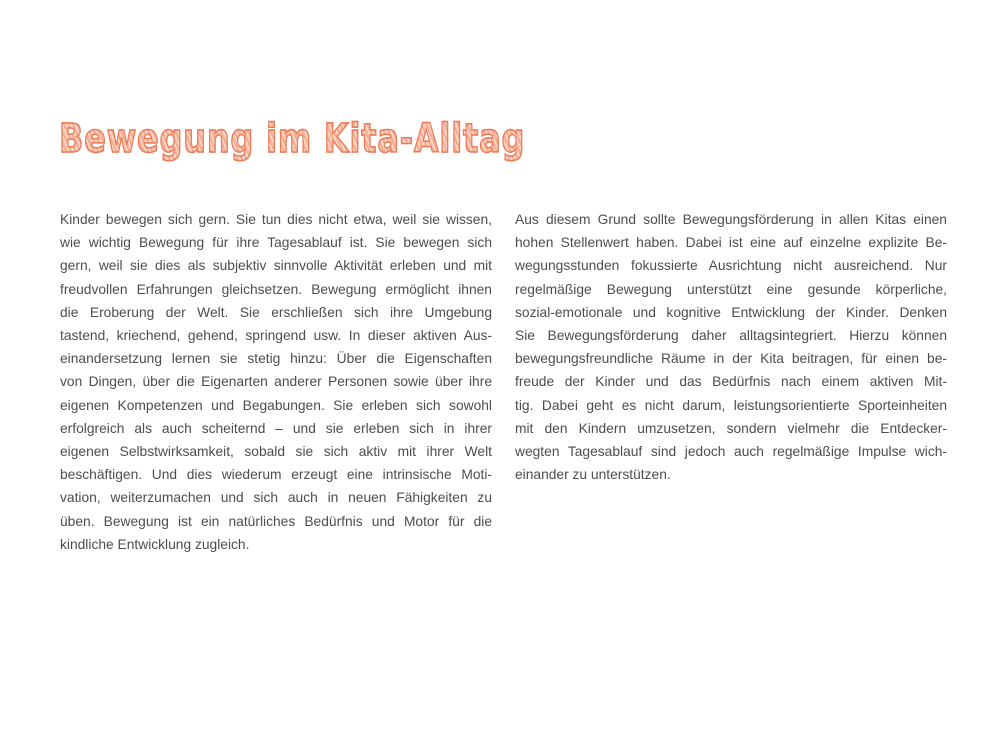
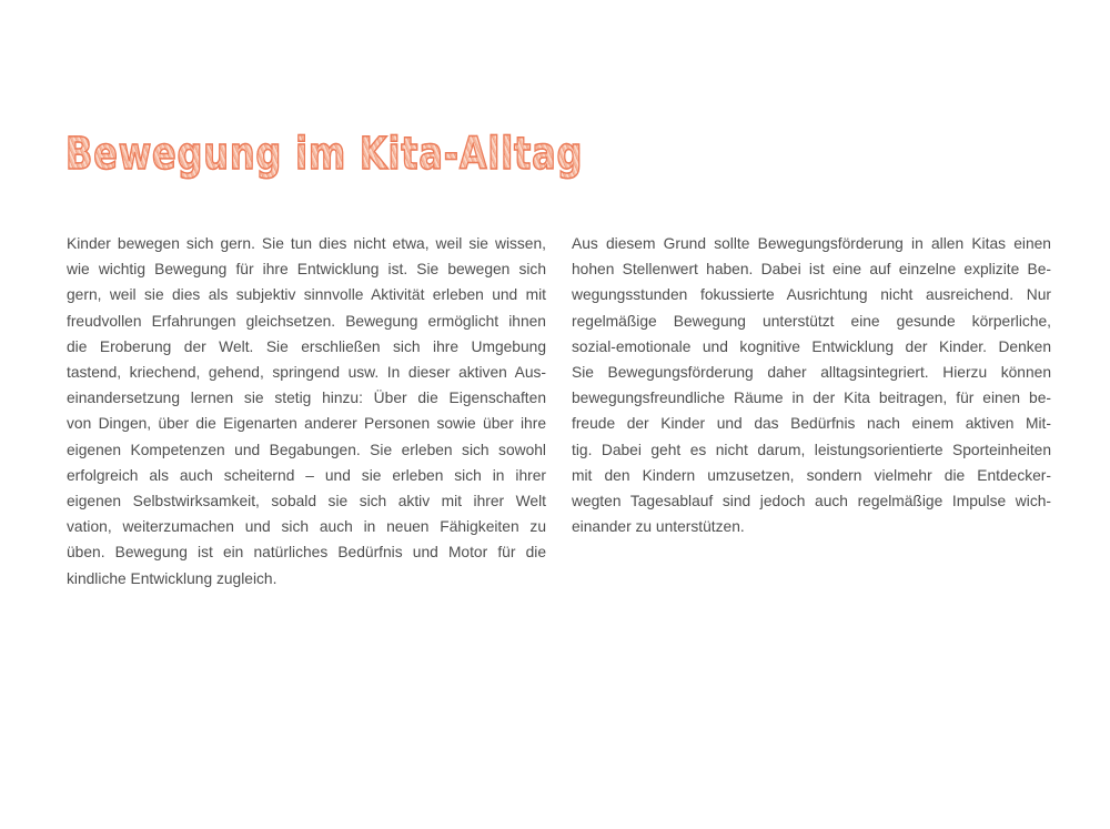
  Bewegung im Kita-Alltag
  Kinder bewegen sich gern. Sie tun dies nicht etwa, weil sie wissen,
- wie wichtig Bewegung für ihre Tagesablauf ist. Sie bewegen sich
+ wie wichtig Bewegung für ihre Entwicklung ist. Sie bewegen sich
  gern, weil sie dies als subjektiv sinnvolle Aktivität erleben und mit
  freudvollen Erfahrungen gleichsetzen. Bewegung ermöglicht ihnen
  die Eroberung der Welt. Sie erschließen sich ihre Umgebung
  tastend, kriechend, gehend, springend usw. In dieser aktiven Aus-
  einandersetzung lernen sie stetig hinzu: Über die Eigenschaften
  von Dingen, über die Eigenarten anderer Personen sowie über ihre
  eigenen Kompetenzen und Begabungen. Sie erleben sich sowohl
  erfolgreich als auch scheiternd – und sie erleben sich in ihrer
  eigenen Selbstwirksamkeit, sobald sie sich aktiv mit ihrer Welt
- beschäftigen. Und dies wiederum erzeugt eine intrinsische Moti-
  vation, weiterzumachen und sich auch in neuen Fähigkeiten zu
  üben. Bewegung ist ein natürliches Bedürfnis und Motor für die
  kindliche Entwicklung zugleich.
  Aus diesem Grund sollte Bewegungsförderung in allen Kitas einen
  hohen Stellenwert haben. Dabei ist eine auf einzelne explizite Be-
  wegungsstunden fokussierte Ausrichtung nicht ausreichend. Nur
  regelmäßige Bewegung unterstützt eine gesunde körperliche,
  sozial-emotionale und kognitive Entwicklung der Kinder. Denken
  Sie Bewegungsförderung daher alltagsintegriert. Hierzu können
  bewegungsfreundliche Räume in der Kita beitragen, für einen be-
  freude der Kinder und das Bedürfnis nach einem aktiven Mit-
  tig. Dabei geht es nicht darum, leistungsorientierte Sporteinheiten
  mit den Kindern umzusetzen, sondern vielmehr die Entdecker-
  wegten Tagesablauf sind jedoch auch regelmäßige Impulse wich-
  einander zu unterstützen.
